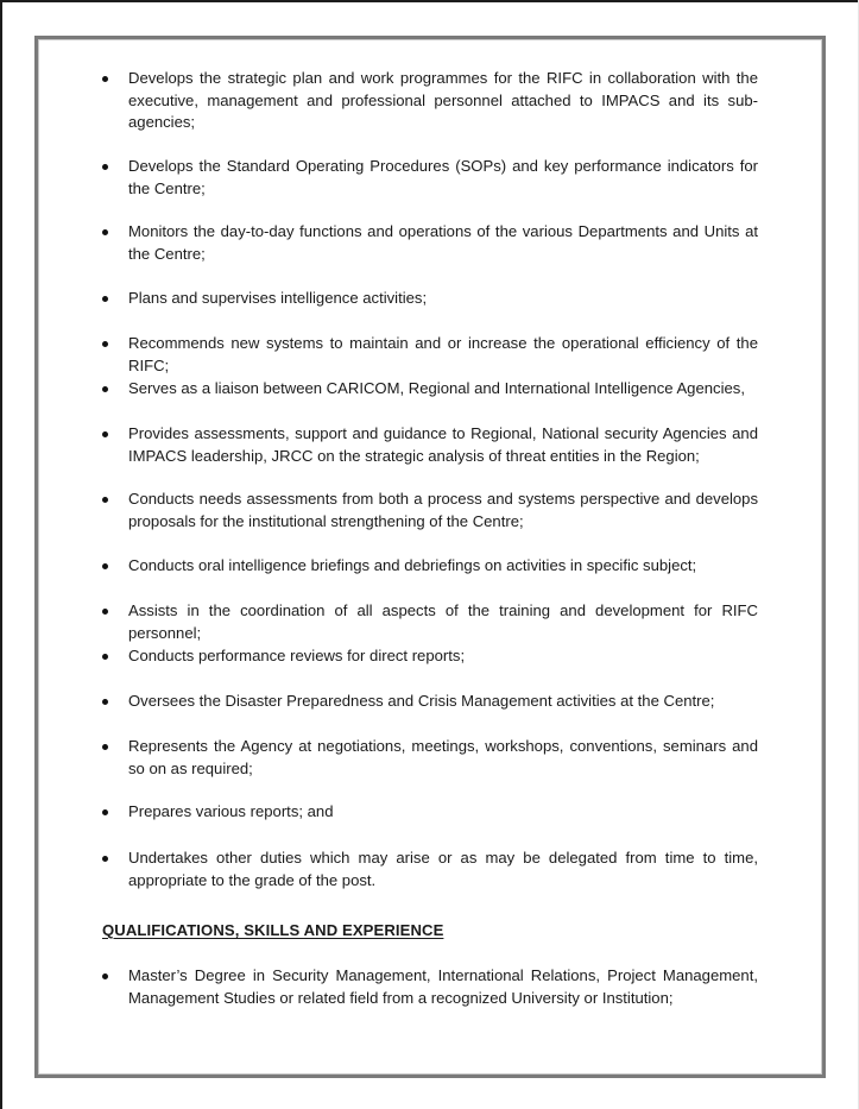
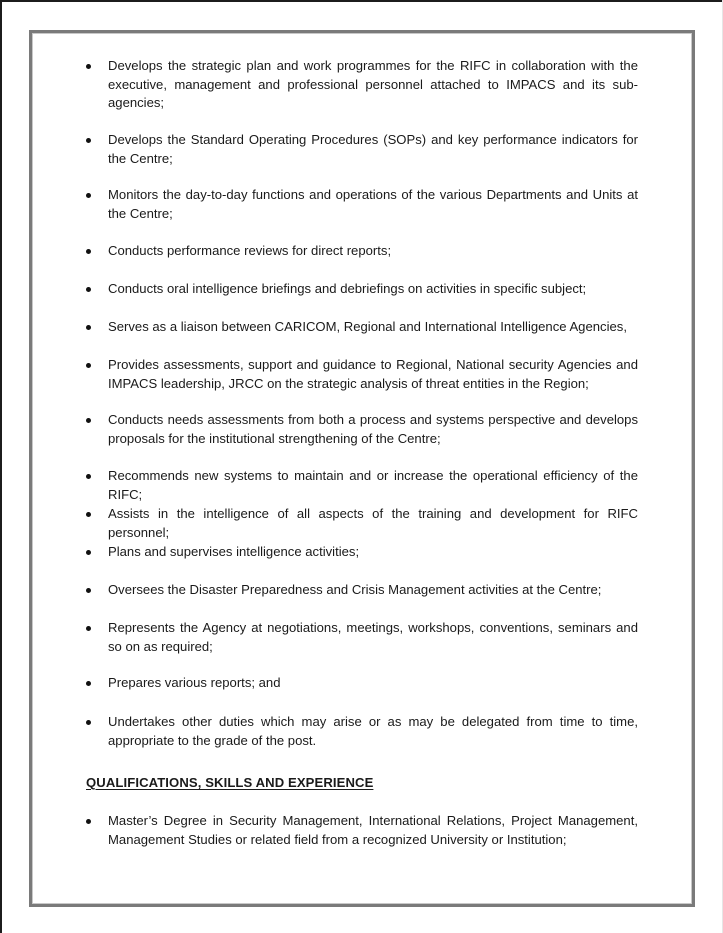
  Develops the strategic plan and work programmes for the RIFC in collaboration with the executive, management and professional personnel attached to IMPACS and its sub-agencies;
  Develops the Standard Operating Procedures (SOPs) and key performance indicators for the Centre;
  Monitors the day-to-day functions and operations of the various Departments and Units at the Centre;
- Plans and supervises intelligence activities;
+ Conducts performance reviews for direct reports;
- Recommends new systems to maintain and or increase the operational efficiency of the RIFC;
+ Conducts oral intelligence briefings and debriefings on activities in specific subject;
  Serves as a liaison between CARICOM, Regional and International Intelligence Agencies,
  Provides assessments, support and guidance to Regional, National security Agencies and IMPACS leadership, JRCC on the strategic analysis of threat entities in the Region;
  Conducts needs assessments from both a process and systems perspective and develops proposals for the institutional strengthening of the Centre;
- Conducts oral intelligence briefings and debriefings on activities in specific subject;
+ Recommends new systems to maintain and or increase the operational efficiency of the RIFC;
- Assists in the coordination of all aspects of the training and development for RIFC personnel;
+ Assists in the intelligence of all aspects of the training and development for RIFC personnel;
- Conducts performance reviews for direct reports;
+ Plans and supervises intelligence activities;
  Oversees the Disaster Preparedness and Crisis Management activities at the Centre;
  Represents the Agency at negotiations, meetings, workshops, conventions, seminars and so on as required;
  Prepares various reports; and
  Undertakes other duties which may arise or as may be delegated from time to time, appropriate to the grade of the post.
  QUALIFICATIONS, SKILLS AND EXPERIENCE
  Master’s Degree in Security Management, International Relations, Project Management, Management Studies or related field from a recognized University or Institution;
